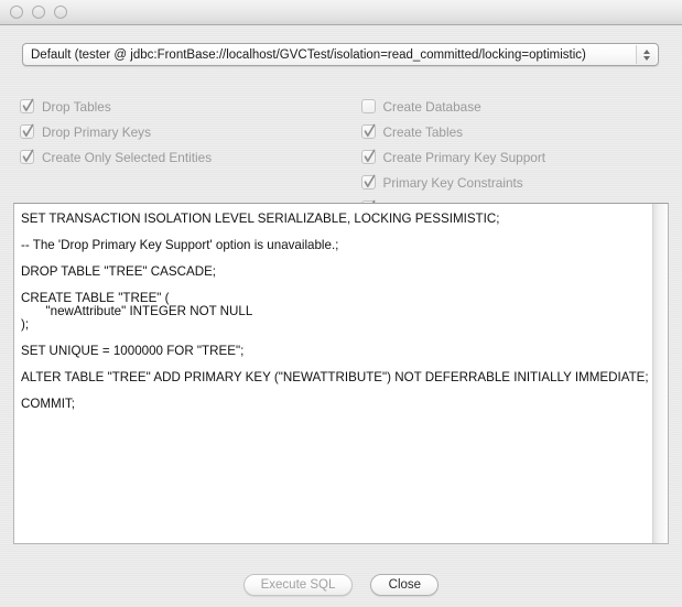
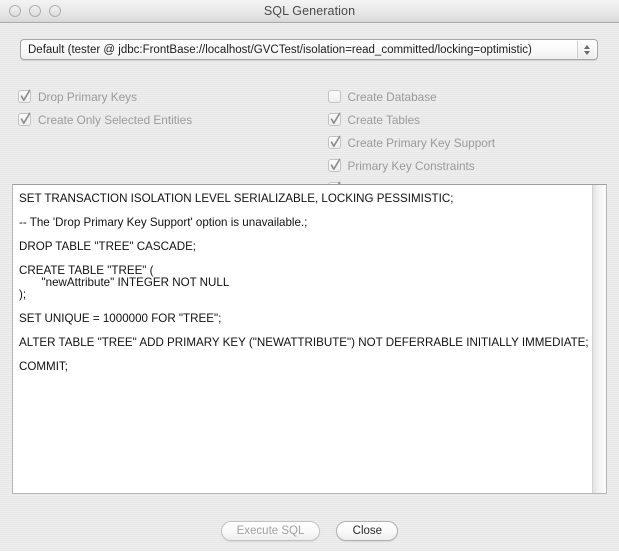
+ SQL Generation
  Default (tester @ jdbc:FrontBase://localhost/GVCTest/isolation=read_committed/locking=optimistic)
- Drop Tables
  Drop Primary Keys
  Create Only Selected Entities
  Create Database
  Create Tables
  Create Primary Key Support
  Primary Key Constraints
  SET TRANSACTION ISOLATION LEVEL SERIALIZABLE, LOCKING PESSIMISTIC;
  -- The 'Drop Primary Key Support' option is unavailable.;
  DROP TABLE "TREE" CASCADE;
  CREATE TABLE "TREE" (
  "newAttribute" INTEGER NOT NULL
  );
  SET UNIQUE = 1000000 FOR "TREE";
  ALTER TABLE "TREE" ADD PRIMARY KEY ("NEWATTRIBUTE") NOT DEFERRABLE INITIALLY IMMEDIATE;
  COMMIT;
  Execute SQL
  Close
